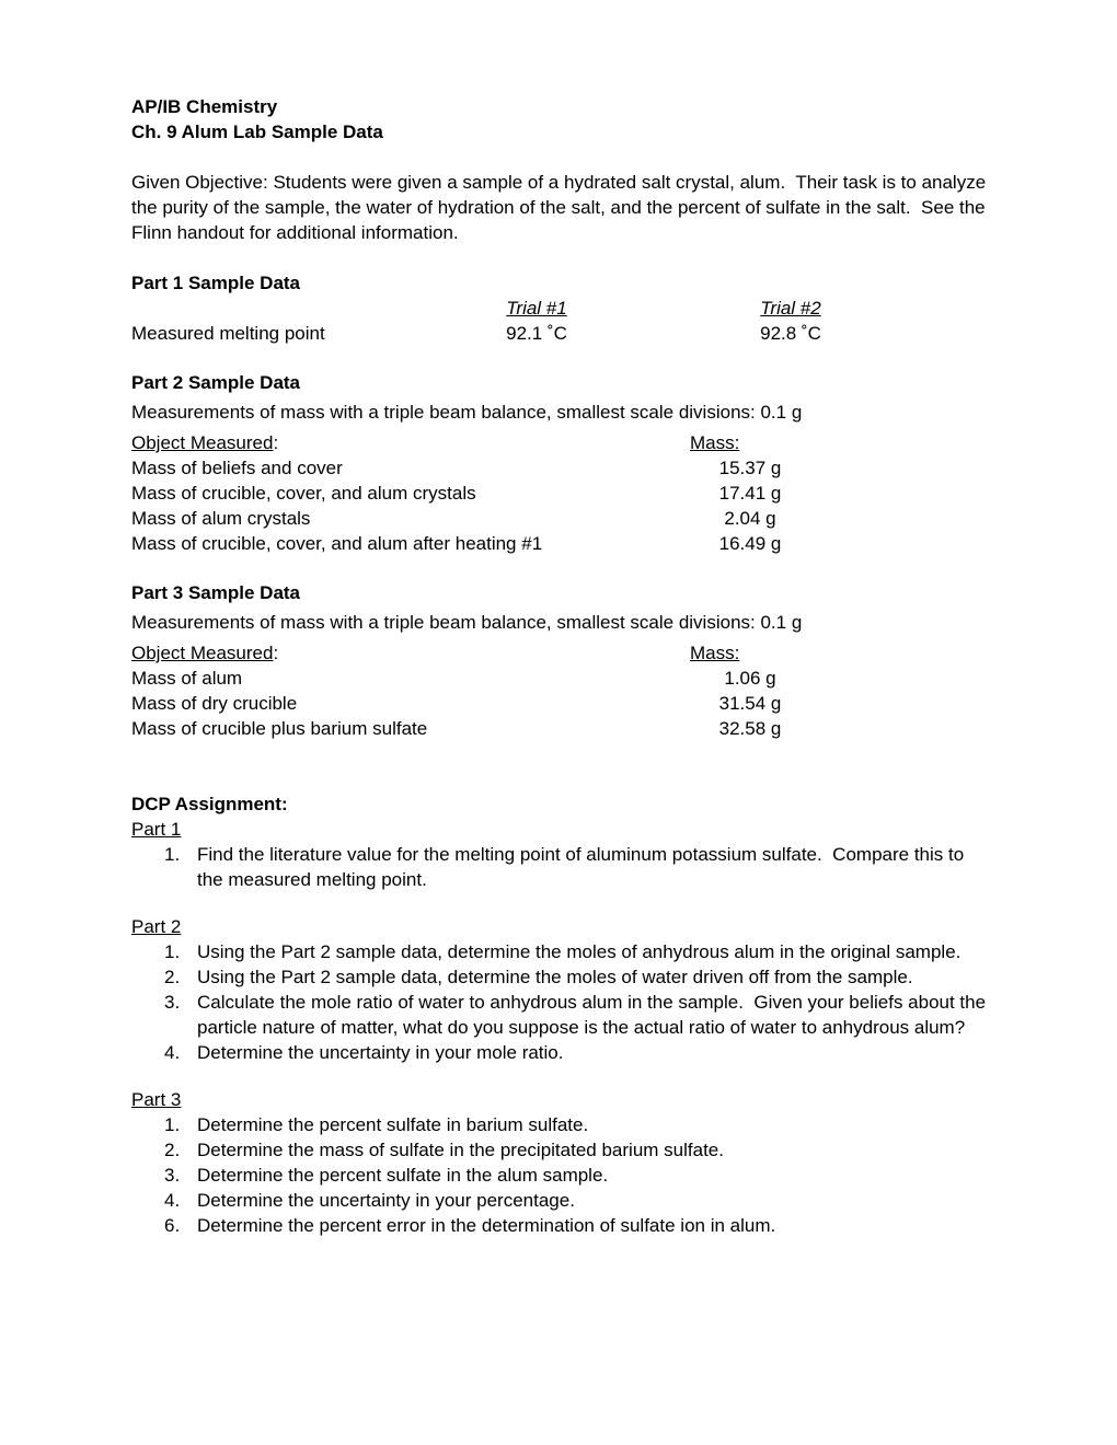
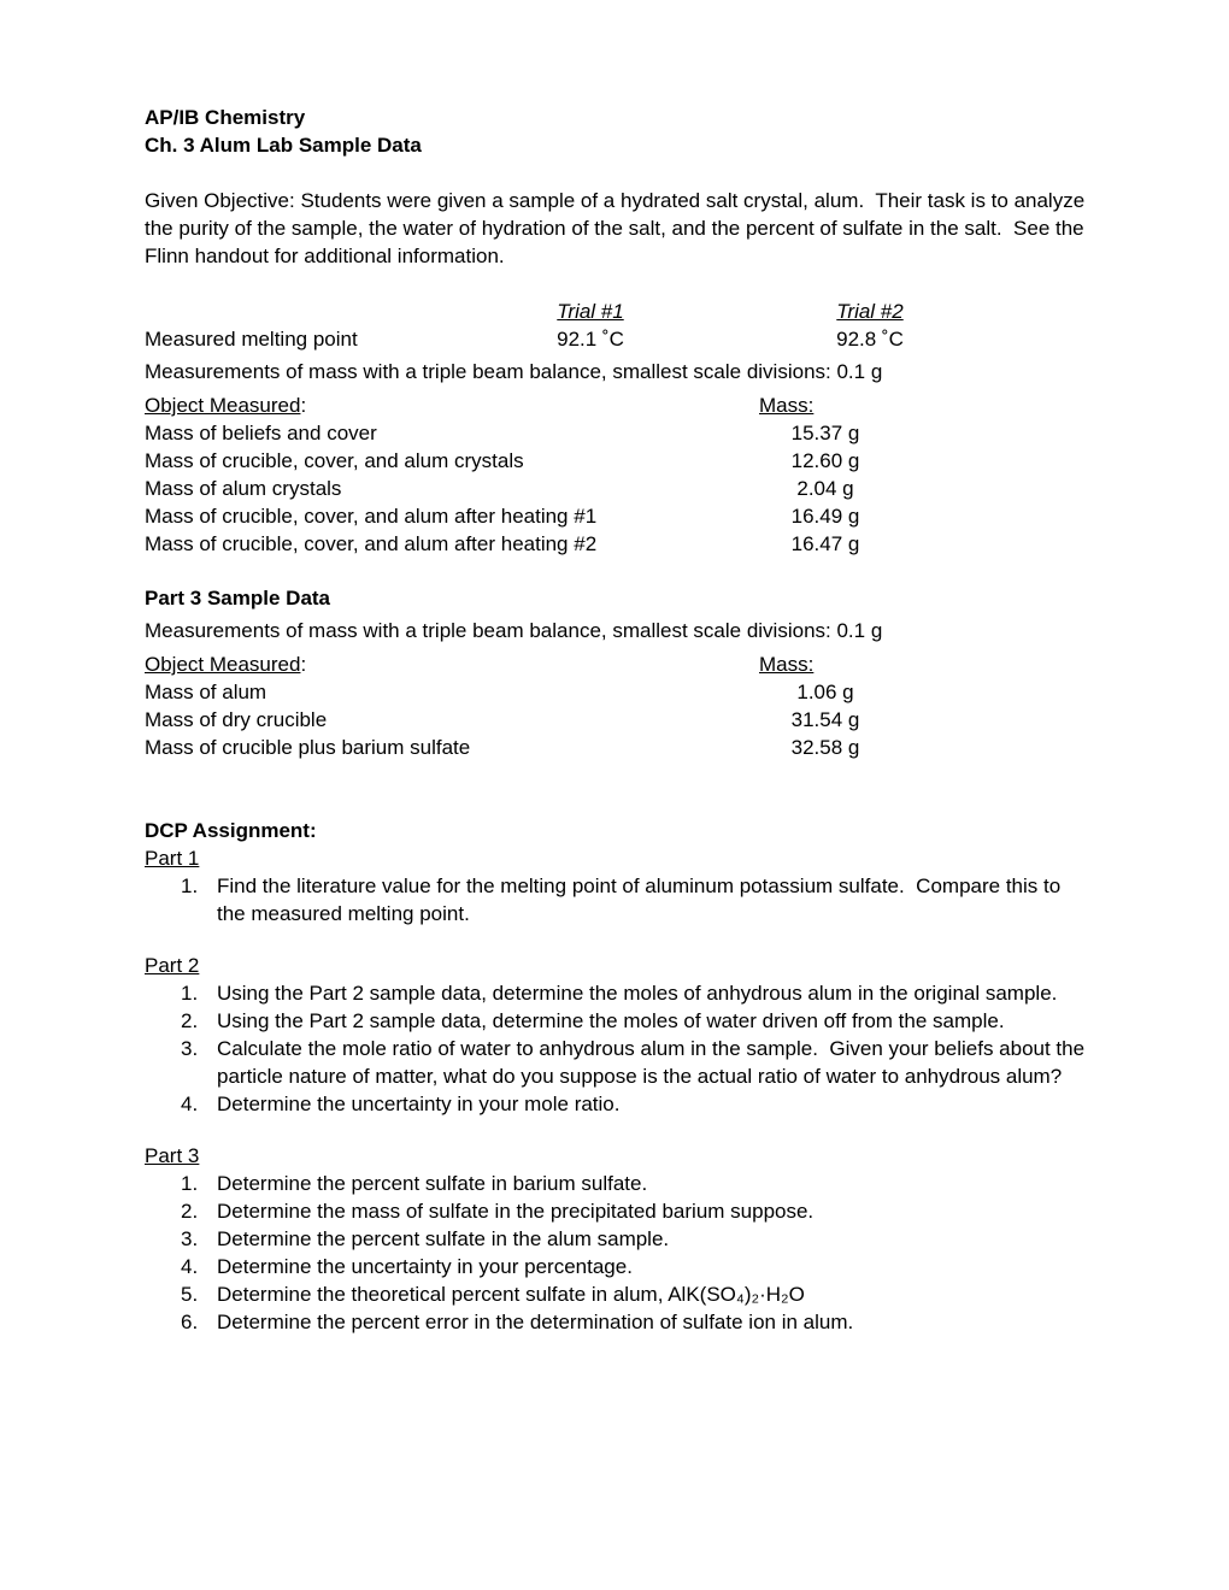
  AP/IB Chemistry
- Ch. 9 Alum Lab Sample Data
+ Ch. 3 Alum Lab Sample Data
  Given Objective: Students were given a sample of a hydrated salt crystal, alum. Their task is to analyze the purity of the sample, the water of hydration of the salt, and the percent of sulfate in the salt. See the Flinn handout for additional information.
- Part 1 Sample Data
  Trial #1
  Trial #2
  Measured melting point
  92.1 ˚C
  92.8 ˚C
- Part 2 Sample Data
  Measurements of mass with a triple beam balance, smallest scale divisions: 0.1 g
  Object Measured:
  Mass:
  Mass of beliefs and cover
  15.37 g
  Mass of crucible, cover, and alum crystals
- 17.41 g
+ 12.60 g
  Mass of alum crystals
  2.04 g
  Mass of crucible, cover, and alum after heating #1
  16.49 g
+ Mass of crucible, cover, and alum after heating #2
+ 16.47 g
  Part 3 Sample Data
  Measurements of mass with a triple beam balance, smallest scale divisions: 0.1 g
  Object Measured:
  Mass:
  Mass of alum
  1.06 g
  Mass of dry crucible
  31.54 g
  Mass of crucible plus barium sulfate
  32.58 g
  DCP Assignment:
  Part 1
  1.
  Find the literature value for the melting point of aluminum potassium sulfate. Compare this to the measured melting point.
  Part 2
  1.
  Using the Part 2 sample data, determine the moles of anhydrous alum in the original sample.
  2.
  Using the Part 2 sample data, determine the moles of water driven off from the sample.
  3.
  Calculate the mole ratio of water to anhydrous alum in the sample. Given your beliefs about the particle nature of matter, what do you suppose is the actual ratio of water to anhydrous alum?
  4.
  Determine the uncertainty in your mole ratio.
  Part 3
  1.
  Determine the percent sulfate in barium sulfate.
  2.
- Determine the mass of sulfate in the precipitated barium sulfate.
+ Determine the mass of sulfate in the precipitated barium suppose.
  3.
  Determine the percent sulfate in the alum sample.
  4.
  Determine the uncertainty in your percentage.
+ 5.
+ Determine the theoretical percent sulfate in alum, AlK(SO₄)₂·H₂O
  6.
  Determine the percent error in the determination of sulfate ion in alum.
